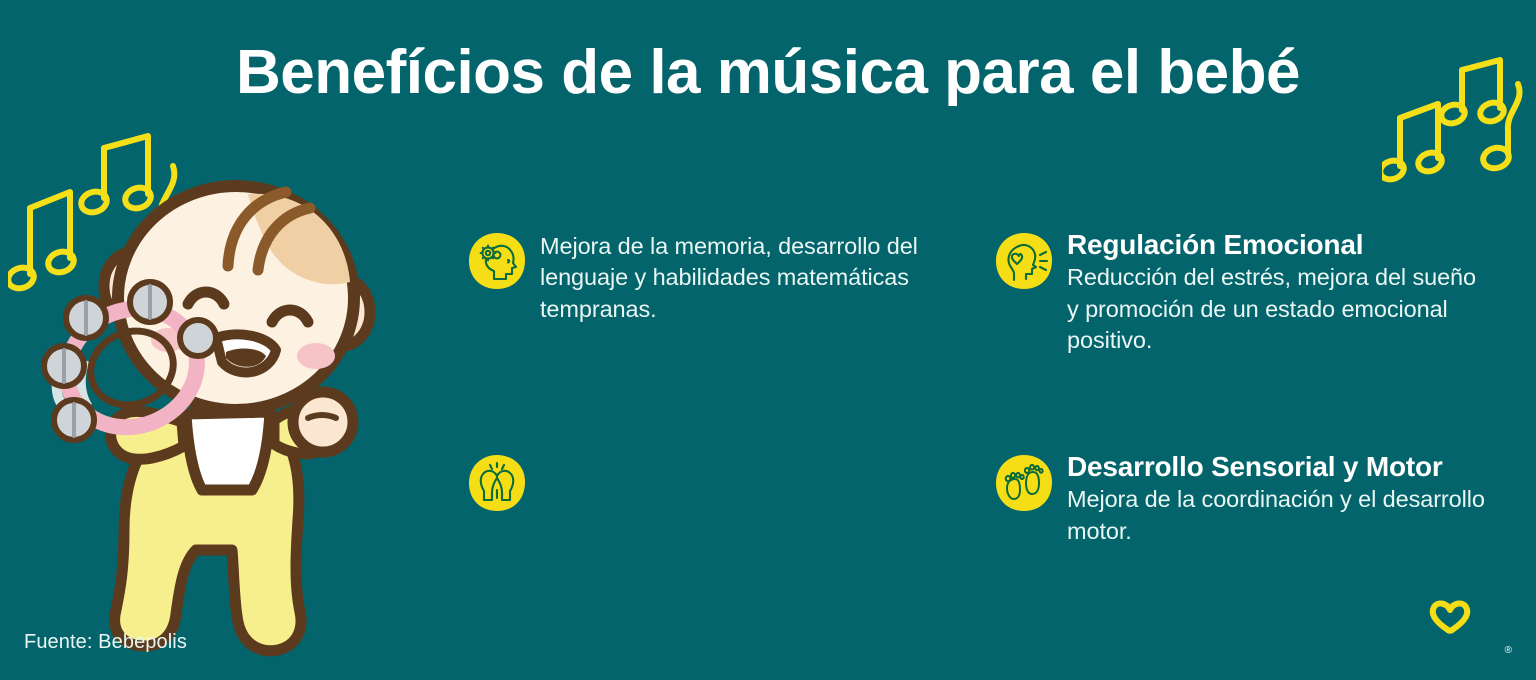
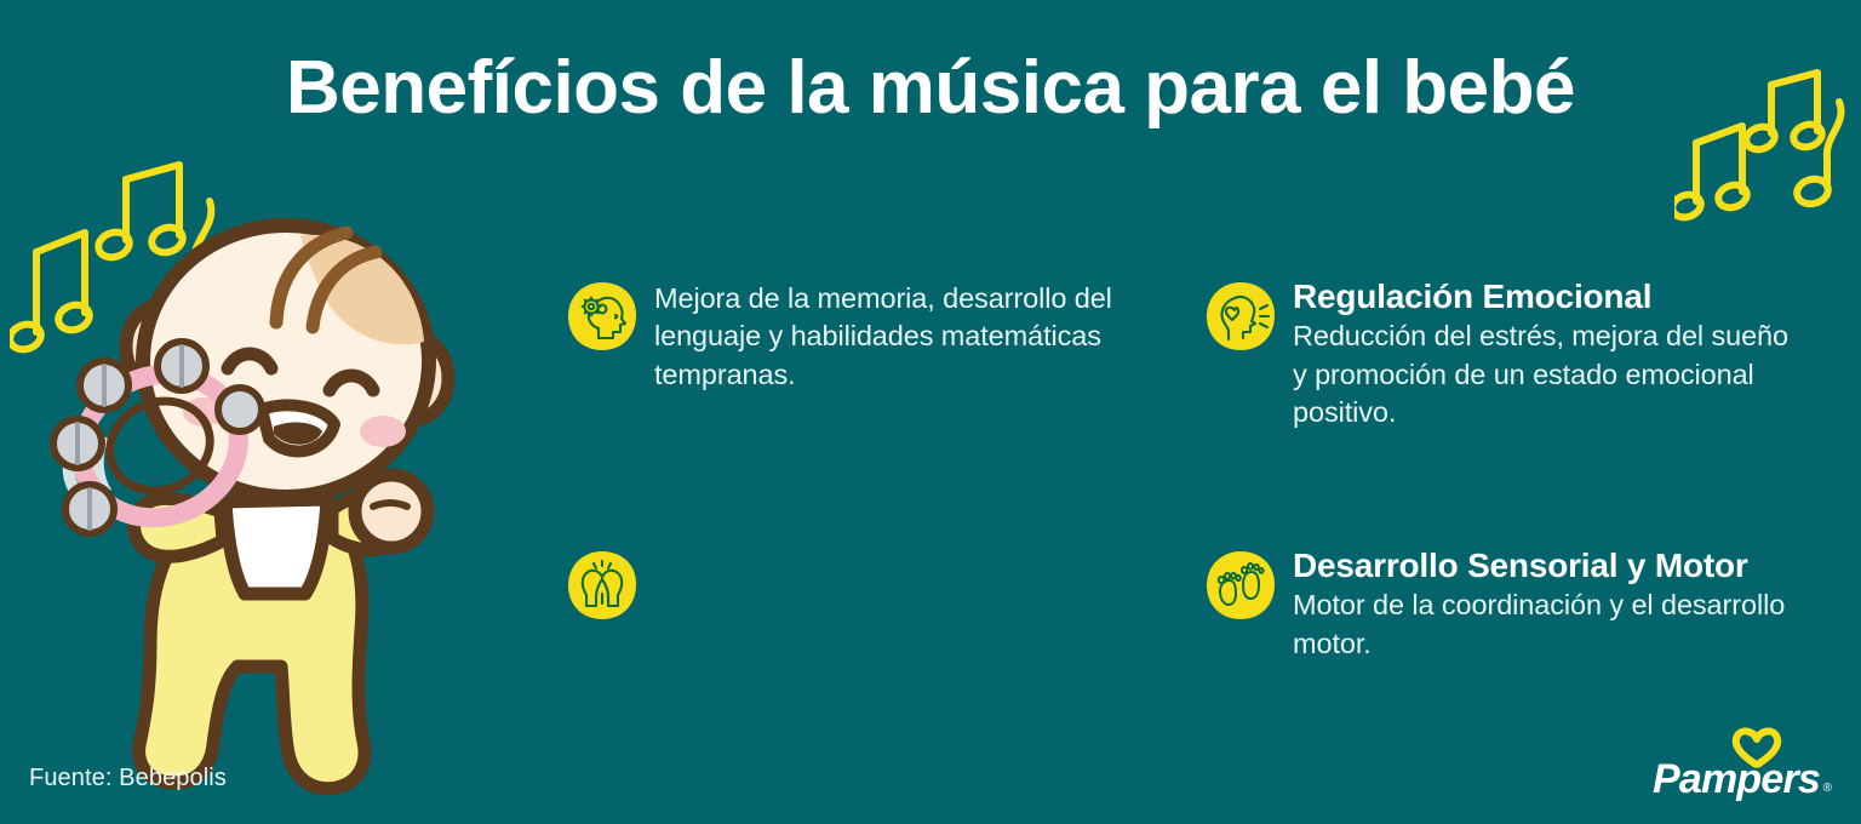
  Benefícios de la música para el bebé
  Mejora de la memoria, desarrollo del lenguaje y habilidades matemáticas tempranas.
  Regulación Emocional
  Reducción del estrés, mejora del sueño y promoción de un estado emocional positivo.
  Desarrollo Sensorial y Motor
- Mejora de la coordinación y el desarrollo motor.
+ Motor de la coordinación y el desarrollo motor.
  Fuente: Bebepolis
+ Pampers
  ®
